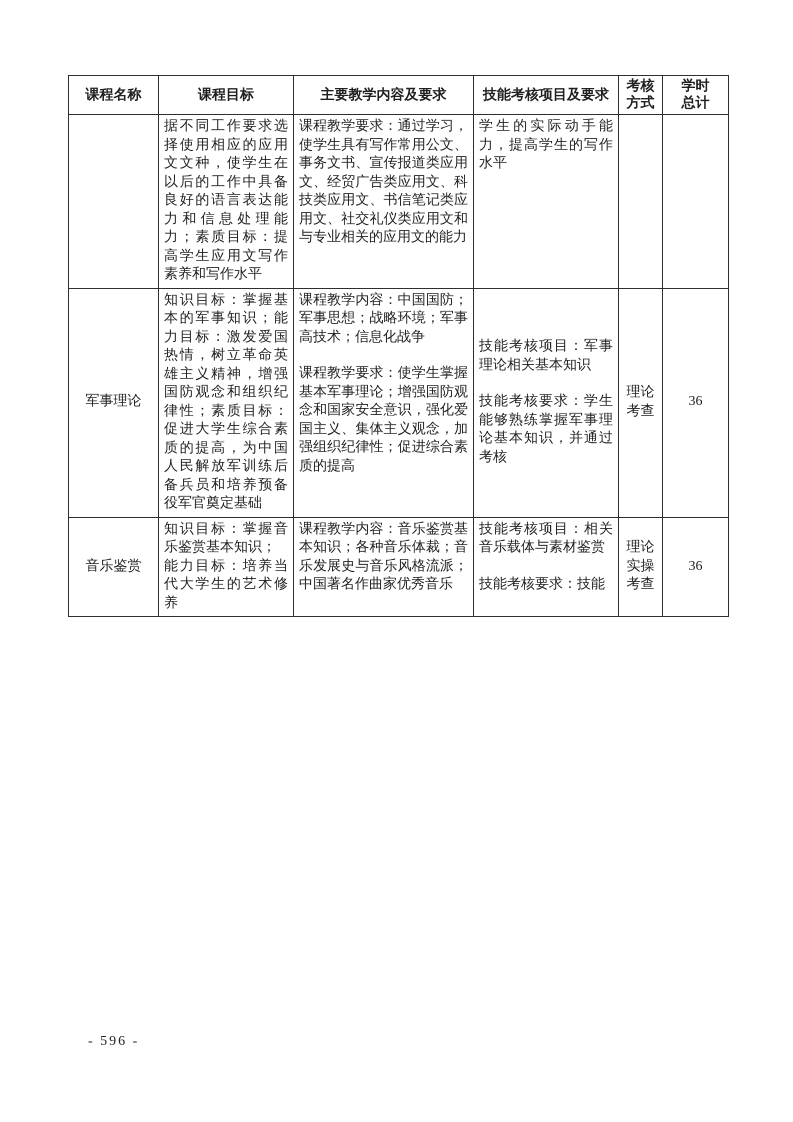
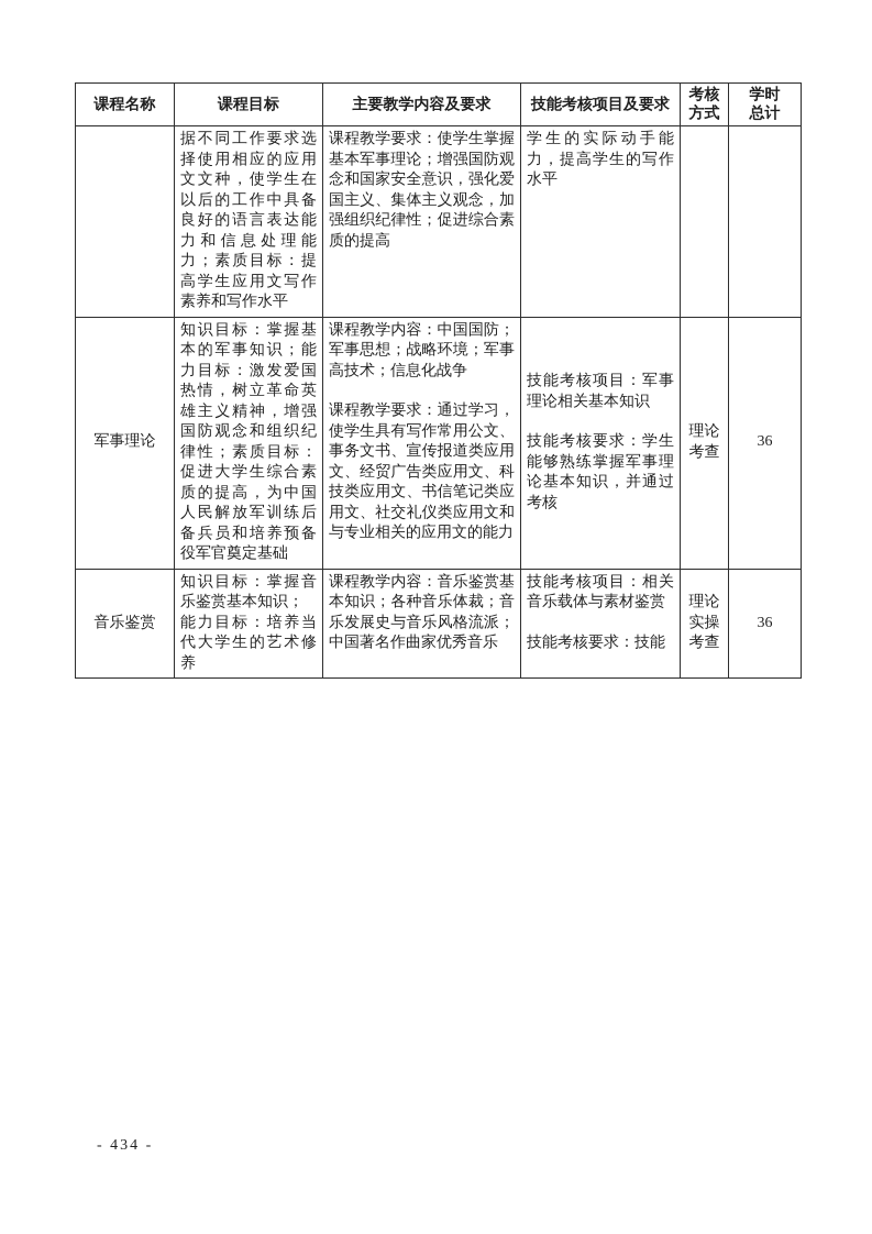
  课程名称	课程目标	主要教学内容及要求	技能考核项目及要求	考核 方式	学时 总计
- 	据不同工作要求选择使用相应的应用文文种，使学生在以后的工作中具备良好的语言表达能力和信息处理能力；素质目标：提高学生应用文写作素养和写作水平	课程教学要求：通过学习，使学生具有写作常用公文、事务文书、宣传报道类应用文、经贸广告类应用文、科技类应用文、书信笔记类应用文、社交礼仪类应用文和与专业相关的应用文的能力	学生的实际动手能力，提高学生的写作水平
+ 	据不同工作要求选择使用相应的应用文文种，使学生在以后的工作中具备良好的语言表达能力和信息处理能力；素质目标：提高学生应用文写作素养和写作水平	课程教学要求：使学生掌握基本军事理论；增强国防观念和国家安全意识，强化爱国主义、集体主义观念，加强组织纪律性；促进综合素质的提高	学生的实际动手能力，提高学生的写作水平
- 军事理论	知识目标：掌握基本的军事知识；能力目标：激发爱国热情，树立革命英雄主义精神，增强国防观念和组织纪律性；素质目标：促进大学生综合素质的提高，为中国人民解放军训练后备兵员和培养预备役军官奠定基础	课程教学内容：中国国防；军事思想；战略环境；军事高技术；信息化战争 课程教学要求：使学生掌握基本军事理论；增强国防观念和国家安全意识，强化爱国主义、集体主义观念，加强组织纪律性；促进综合素质的提高	技能考核项目：军事理论相关基本知识 技能考核要求：学生能够熟练掌握军事理论基本知识，并通过考核	理论 考查	36
+ 军事理论	知识目标：掌握基本的军事知识；能力目标：激发爱国热情，树立革命英雄主义精神，增强国防观念和组织纪律性；素质目标：促进大学生综合素质的提高，为中国人民解放军训练后备兵员和培养预备役军官奠定基础	课程教学内容：中国国防；军事思想；战略环境；军事高技术；信息化战争 课程教学要求：通过学习，使学生具有写作常用公文、事务文书、宣传报道类应用文、经贸广告类应用文、科技类应用文、书信笔记类应用文、社交礼仪类应用文和与专业相关的应用文的能力	技能考核项目：军事理论相关基本知识 技能考核要求：学生能够熟练掌握军事理论基本知识，并通过考核	理论 考查	36
  音乐鉴赏	知识目标：掌握音乐鉴赏基本知识； 能力目标：培养当代大学生的艺术修养	课程教学内容：音乐鉴赏基本知识；各种音乐体裁；音乐发展史与音乐风格流派；中国著名作曲家优秀音乐	技能考核项目：相关音乐载体与素材鉴赏 技能考核要求：技能	理论 实操 考查	36
- - 596 -
+ - 434 -
